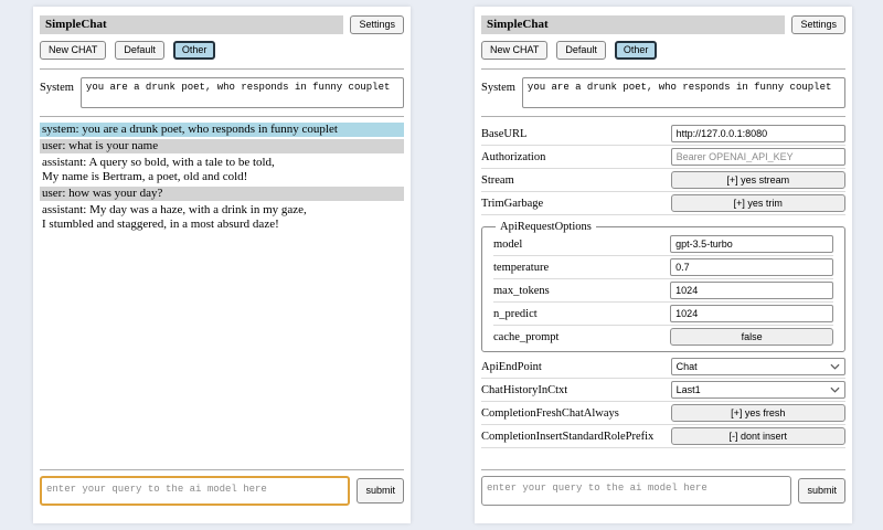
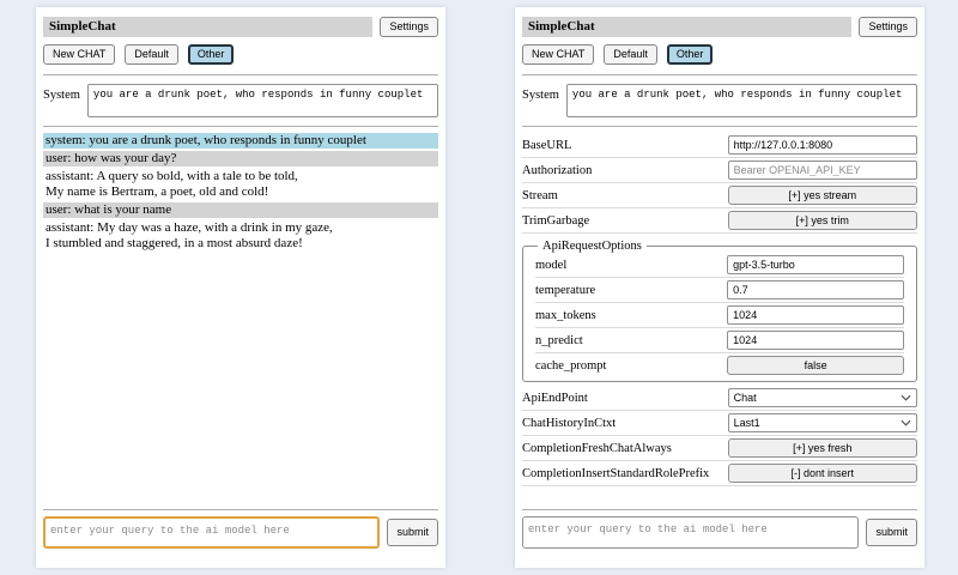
  SimpleChat
  Settings
  New CHAT
  Default
  Other
  System
  you are a drunk poet, who responds in funny couplet
  system: you are a drunk poet, who responds in funny couplet
- user: what is your name
+ user: how was your day?
  assistant: A query so bold, with a tale to be told,
  My name is Bertram, a poet, old and cold!
- user: how was your day?
+ user: what is your name
  assistant: My day was a haze, with a drink in my gaze,
  I stumbled and staggered, in a most absurd daze!
  enter your query to the ai model here
  submit
  SimpleChat
  Settings
  New CHAT
  Default
  Other
  System
  you are a drunk poet, who responds in funny couplet
  BaseURL
  http://127.0.0.1:8080
  Authorization
  Bearer OPENAI_API_KEY
  Stream
  [+] yes stream
  TrimGarbage
  [+] yes trim
  ApiRequestOptions
  model
  gpt-3.5-turbo
  temperature
  0.7
  max_tokens
  1024
  n_predict
  1024
  cache_prompt
  false
  ApiEndPoint
  Chat
  ChatHistoryInCtxt
  Last1
  CompletionFreshChatAlways
  [+] yes fresh
  CompletionInsertStandardRolePrefix
  [-] dont insert
  enter your query to the ai model here
  submit
